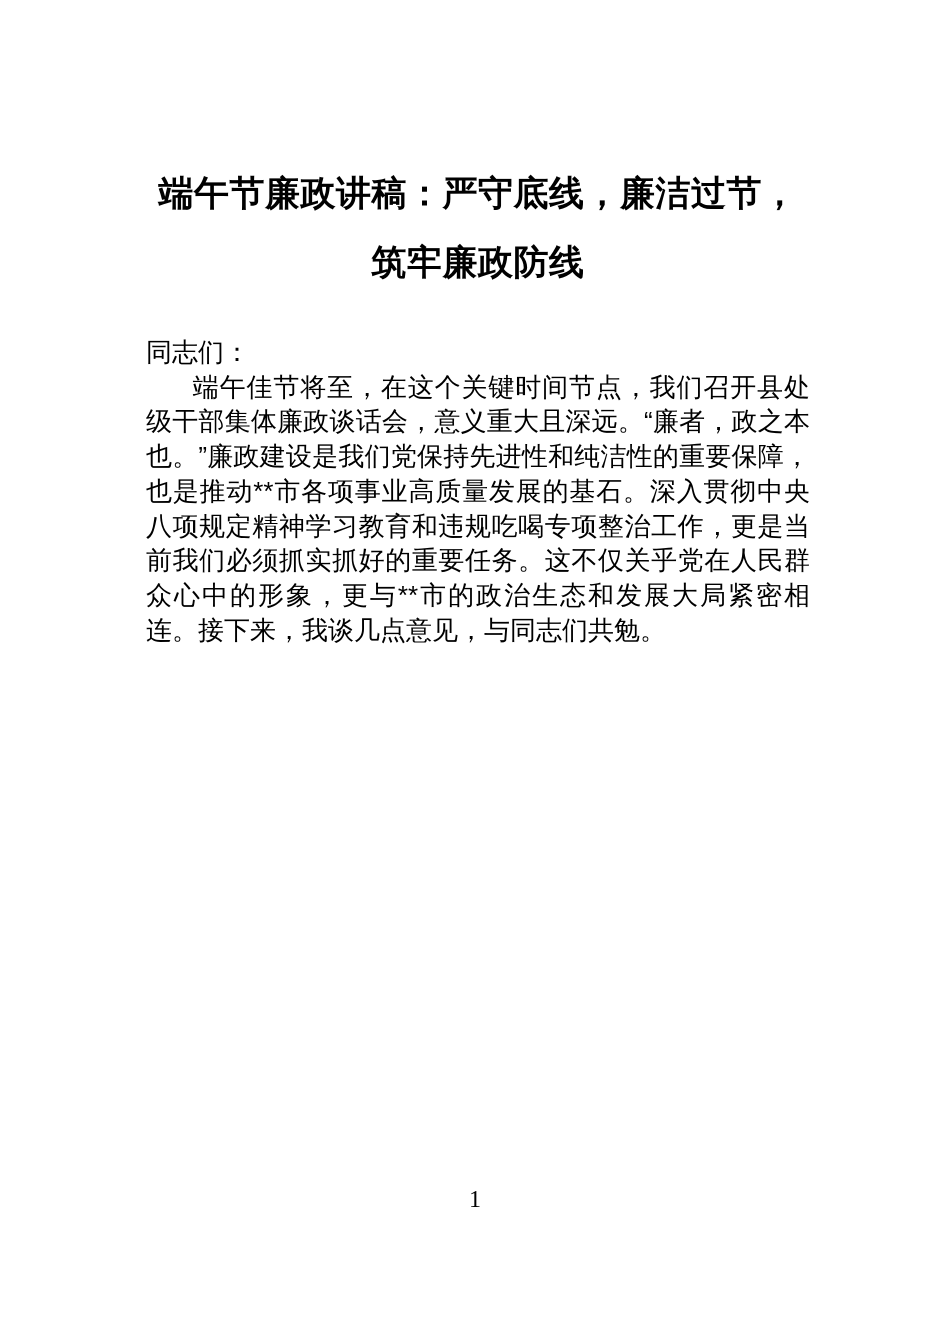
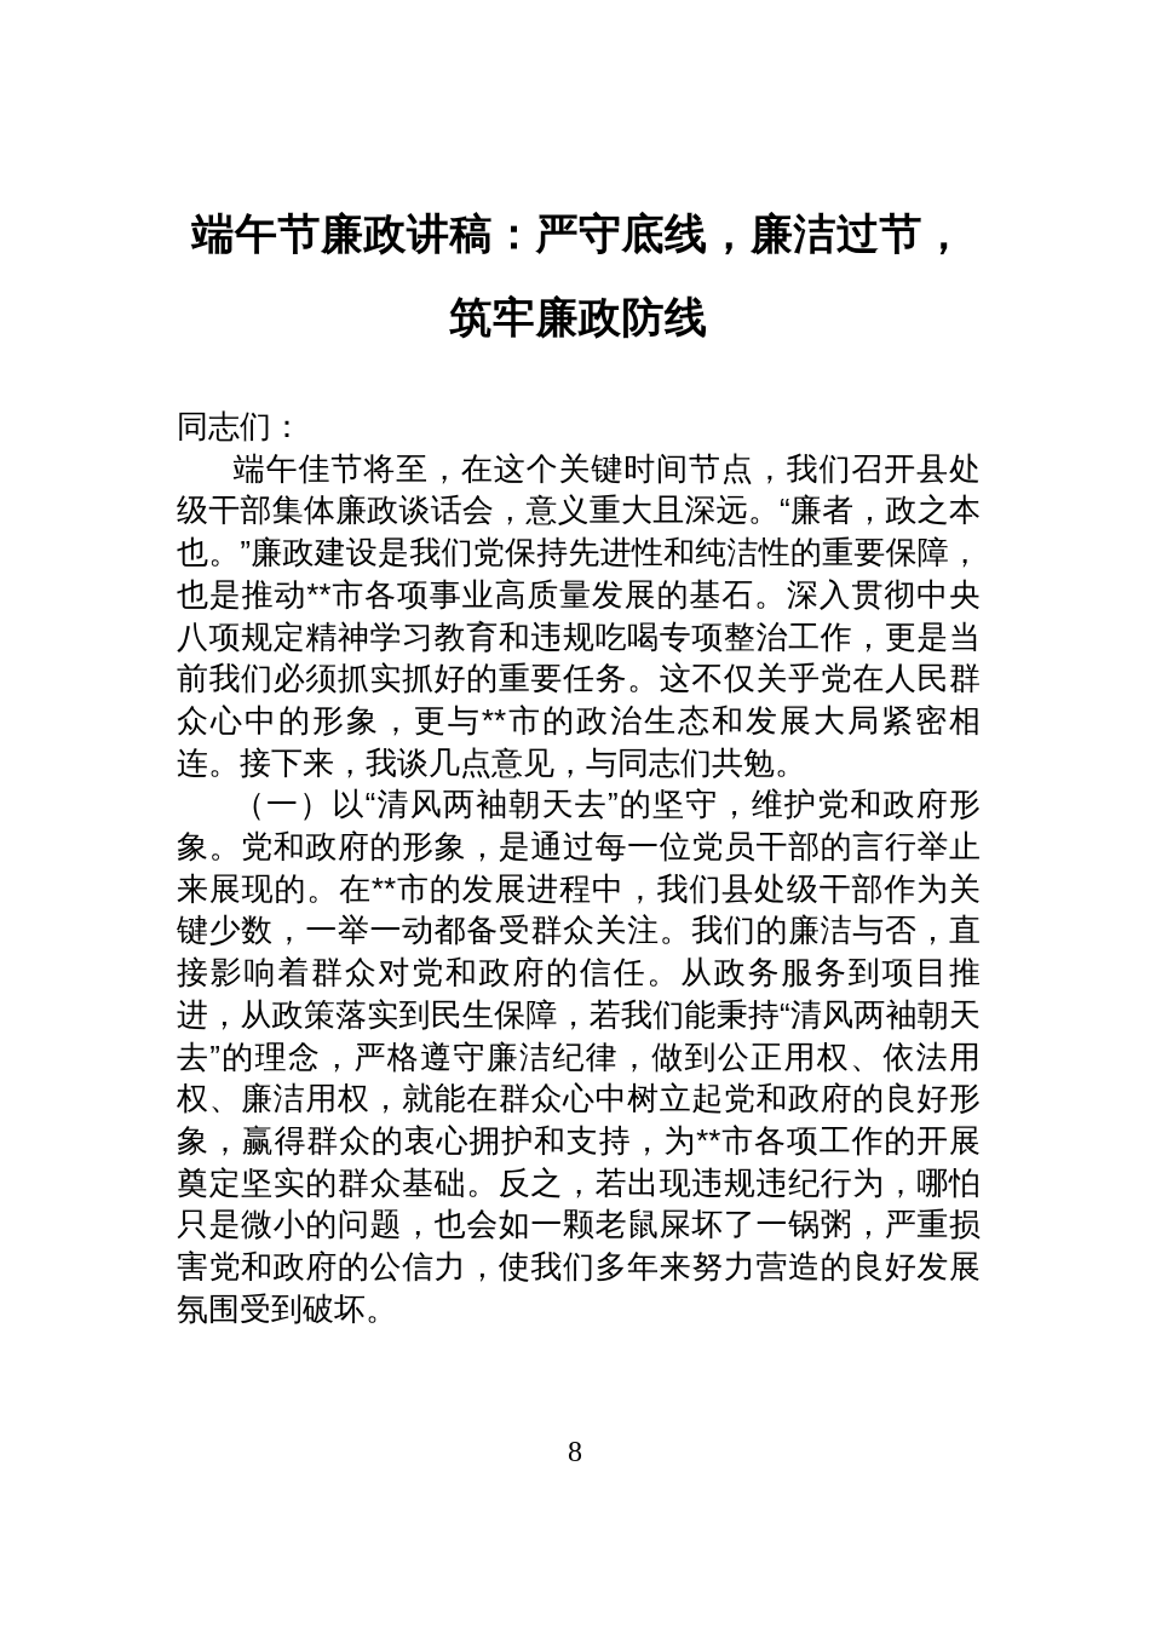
  端午节廉政讲稿：严守底线，廉洁过节，
  筑牢廉政防线
  同志们：
  端午佳节将至，在这个关键时间节点，我们召开县处级干部集体廉政谈话会，意义重大且深远。“廉者，政之本也。”廉政建设是我们党保持先进性和纯洁性的重要保障，也是推动**市各项事业高质量发展的基石。深入贯彻中央八项规定精神学习教育和违规吃喝专项整治工作，更是当前我们必须抓实抓好的重要任务。这不仅关乎党在人民群众心中的形象，更与**市的政治生态和发展大局紧密相连。接下来，我谈几点意见，与同志们共勉。
+ （一）以“清风两袖朝天去”的坚守，维护党和政府形象。党和政府的形象，是通过每一位党员干部的言行举止来展现的。在**市的发展进程中，我们县处级干部作为关键少数，一举一动都备受群众关注。我们的廉洁与否，直接影响着群众对党和政府的信任。从政务服务到项目推进，从政策落实到民生保障，若我们能秉持“清风两袖朝天去”的理念，严格遵守廉洁纪律，做到公正用权、依法用权、廉洁用权，就能在群众心中树立起党和政府的良好形象，赢得群众的衷心拥护和支持，为**市各项工作的开展奠定坚实的群众基础。反之，若出现违规违纪行为，哪怕只是微小的问题，也会如一颗老鼠屎坏了一锅粥，严重损害党和政府的公信力，使我们多年来努力营造的良好发展氛围受到破坏。
- 1
+ 8
